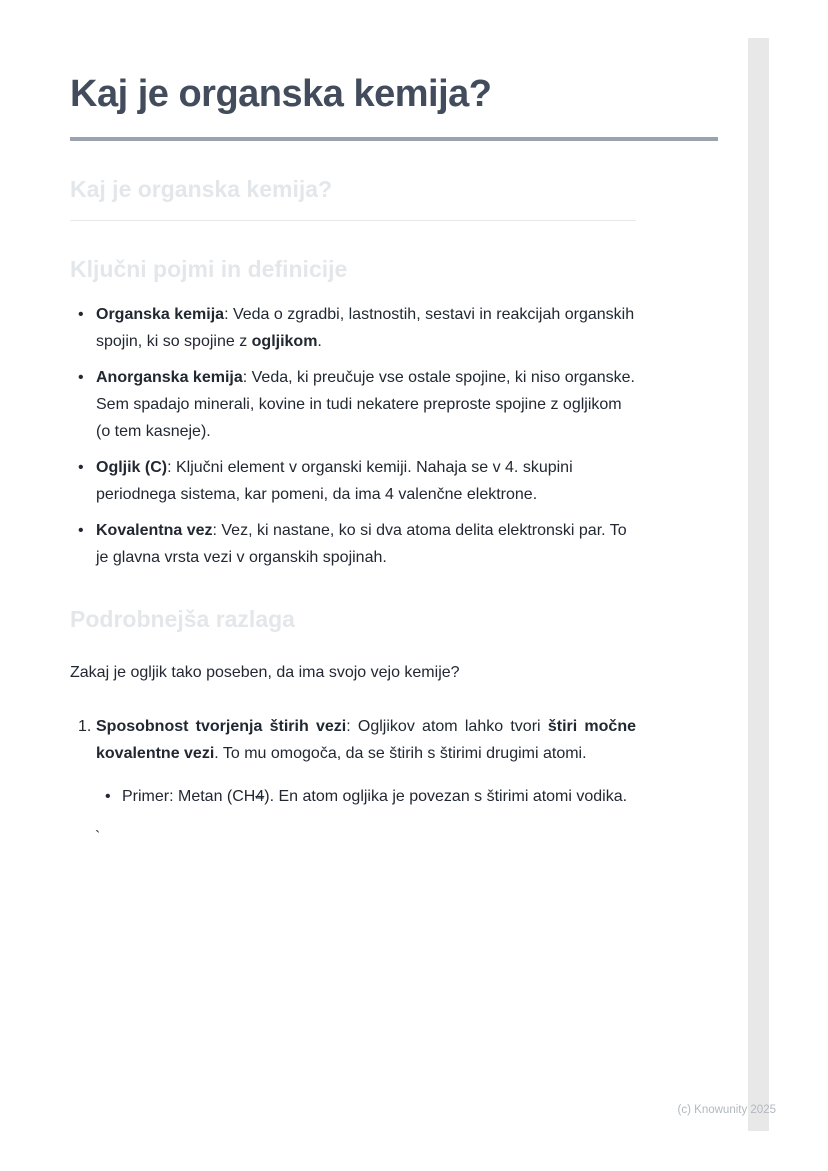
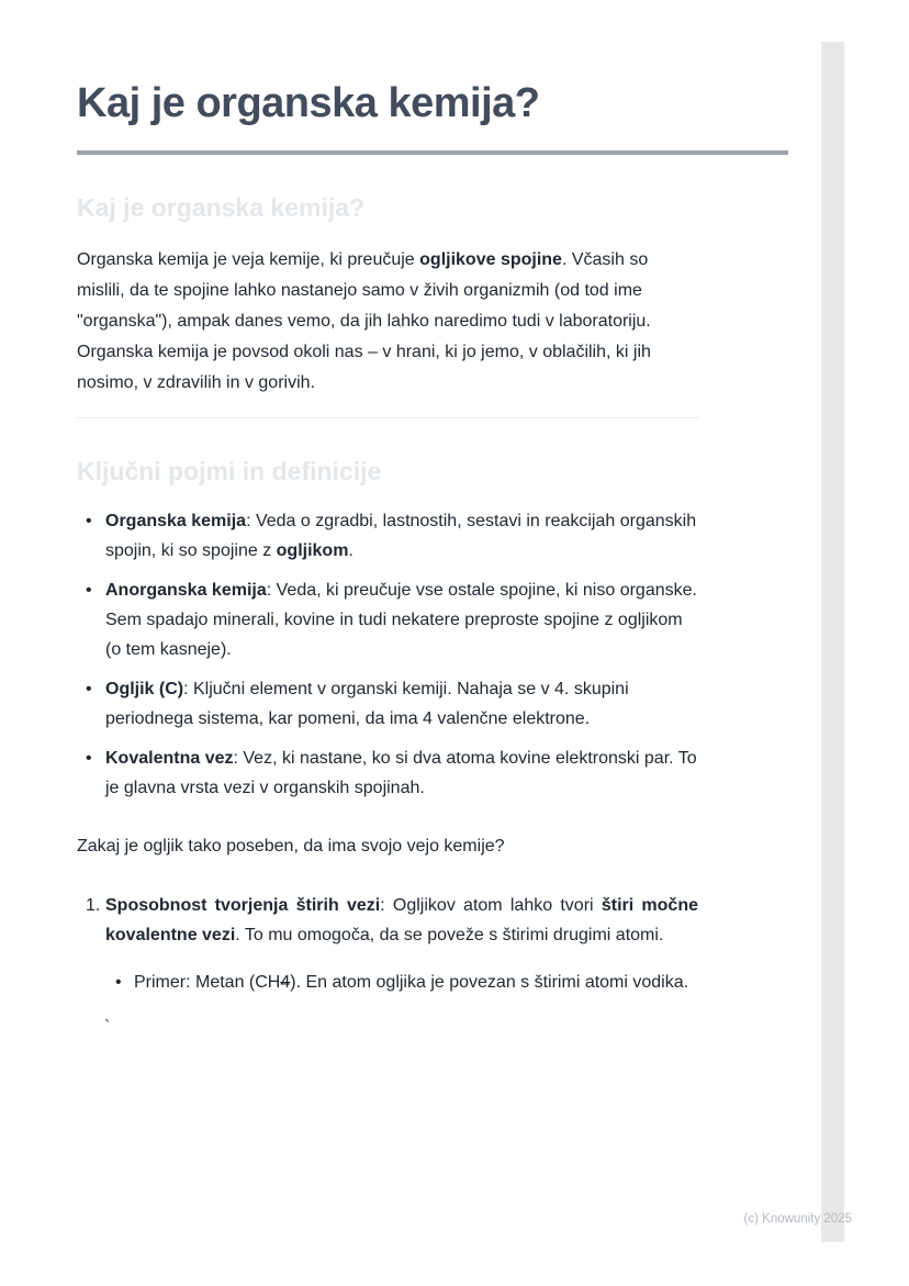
  Kaj je organska kemija?
  Kaj je organska kemija?
+ Organska kemija je veja kemije, ki preučuje ogljikove spojine. Včasih so mislili, da te spojine lahko nastanejo samo v živih organizmih (od tod ime "organska"), ampak danes vemo, da jih lahko naredimo tudi v laboratoriju. Organska kemija je povsod okoli nas – v hrani, ki jo jemo, v oblačilih, ki jih nosimo, v zdravilih in v gorivih.
  Ključni pojmi in definicije
  •
  Organska kemija: Veda o zgradbi, lastnostih, sestavi in reakcijah organskih spojin, ki so spojine z ogljikom.
  •
  Anorganska kemija: Veda, ki preučuje vse ostale spojine, ki niso organske. Sem spadajo minerali, kovine in tudi nekatere preproste spojine z ogljikom (o tem kasneje).
  •
  Ogljik (C): Ključni element v organski kemiji. Nahaja se v 4. skupini periodnega sistema, kar pomeni, da ima 4 valenčne elektrone.
  •
- Kovalentna vez: Vez, ki nastane, ko si dva atoma delita elektronski par. To je glavna vrsta vezi v organskih spojinah.
+ Kovalentna vez: Vez, ki nastane, ko si dva atoma kovine elektronski par. To je glavna vrsta vezi v organskih spojinah.
- Podrobnejša razlaga
  Zakaj je ogljik tako poseben, da ima svojo vejo kemije?
  1.
- Sposobnost tvorjenja štirih vezi: Ogljikov atom lahko tvori štiri močne kovalentne vezi. To mu omogoča, da se štirih s štirimi drugimi atomi.
+ Sposobnost tvorjenja štirih vezi: Ogljikov atom lahko tvori štiri močne kovalentne vezi. To mu omogoča, da se poveže s štirimi drugimi atomi.
  •
  Primer: Metan (CH4). En atom ogljika je povezan s štirimi atomi vodika.
  `
  (c) Knowunity 2025
